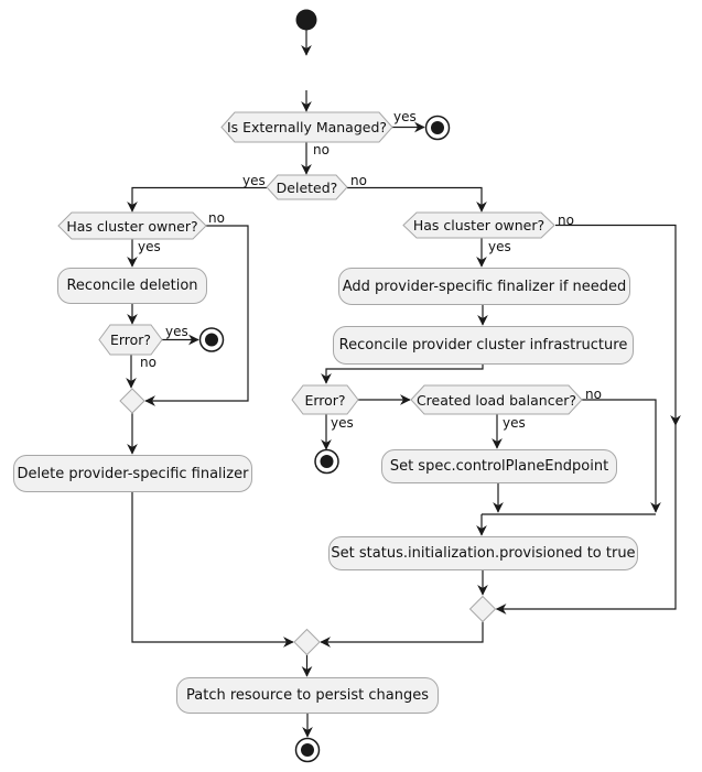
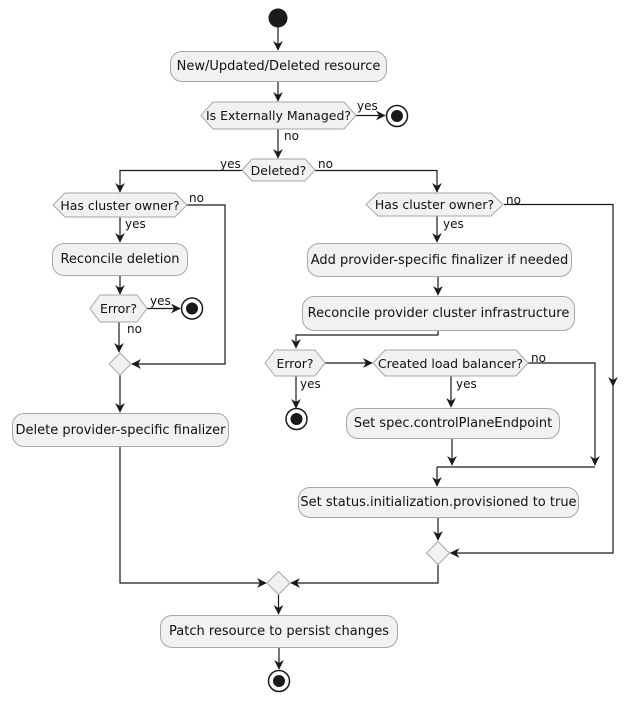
+ New/Updated/Deleted resource
  Reconcile deletion
  Delete provider-specific finalizer
  Add provider-specific finalizer if needed
  Reconcile provider cluster infrastructure
  Set spec.controlPlaneEndpoint
  Set status.initialization.provisioned to true
  Patch resource to persist changes
  Is Externally Managed?
  Deleted?
  Has cluster owner?
  Error?
  Has cluster owner?
  Error?
  Created load balancer?
  yes
  no
  yes
  no
  no
  yes
  yes
  no
  no
  yes
  yes
  no
  yes
